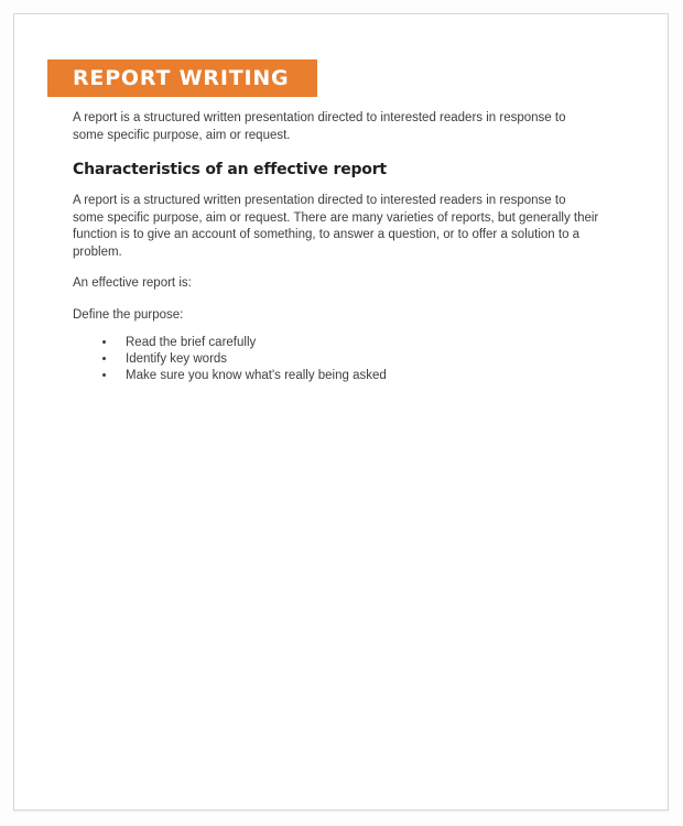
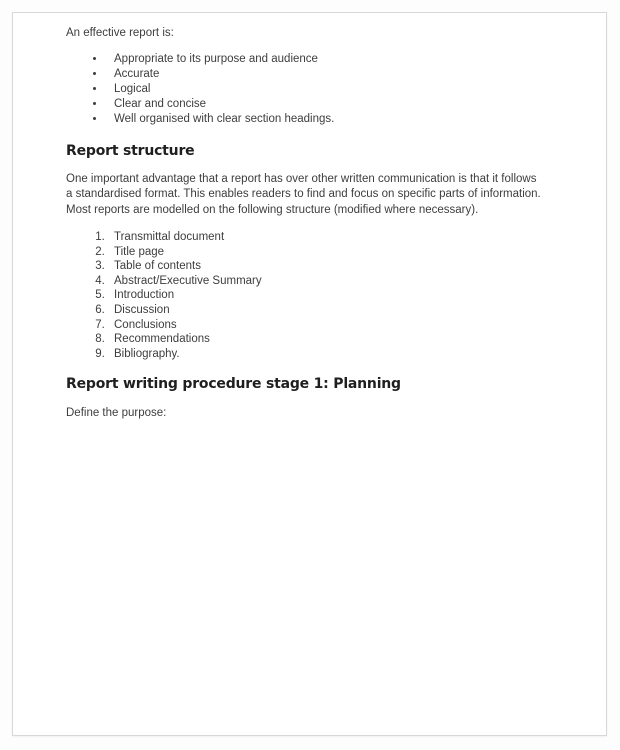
- REPORT WRITING
- A report is a structured written presentation directed to interested readers in response to some specific purpose, aim or request.
- Characteristics of an effective report
- A report is a structured written presentation directed to interested readers in response to some specific purpose, aim or request. There are many varieties of reports, but generally their function is to give an account of something, to answer a question, or to offer a solution to a problem.
  An effective report is:
+ Appropriate to its purpose and audience
+ Accurate
+ Logical
+ Clear and concise
+ Well organised with clear section headings.
+ Report structure
+ One important advantage that a report has over other written communication is that it follows a standardised format. This enables readers to find and focus on specific parts of information. Most reports are modelled on the following structure (modified where necessary).
+ Transmittal document
+ Title page
+ Table of contents
+ Abstract/Executive Summary
+ Introduction
+ Discussion
+ Conclusions
+ Recommendations
+ Bibliography.
+ Report writing procedure stage 1: Planning
  Define the purpose:
- Read the brief carefully
- Identify key words
- Make sure you know what's really being asked
